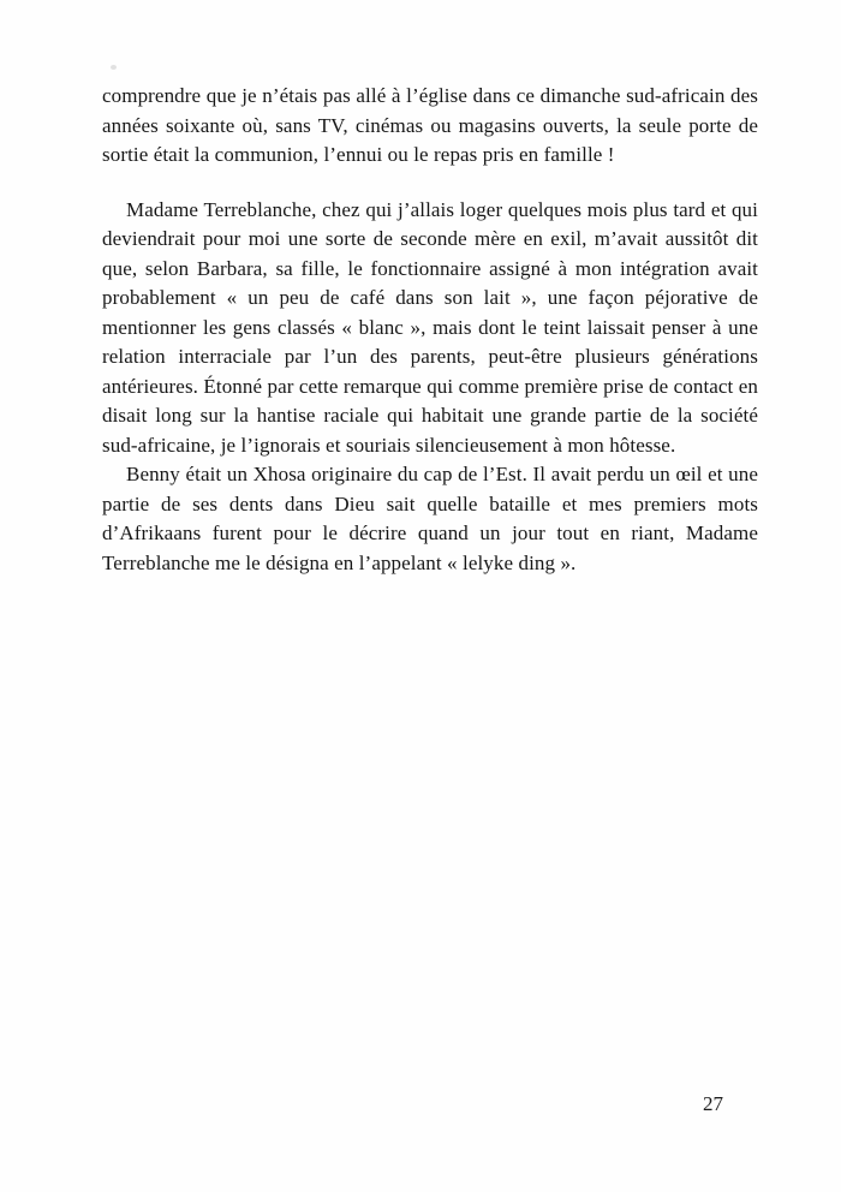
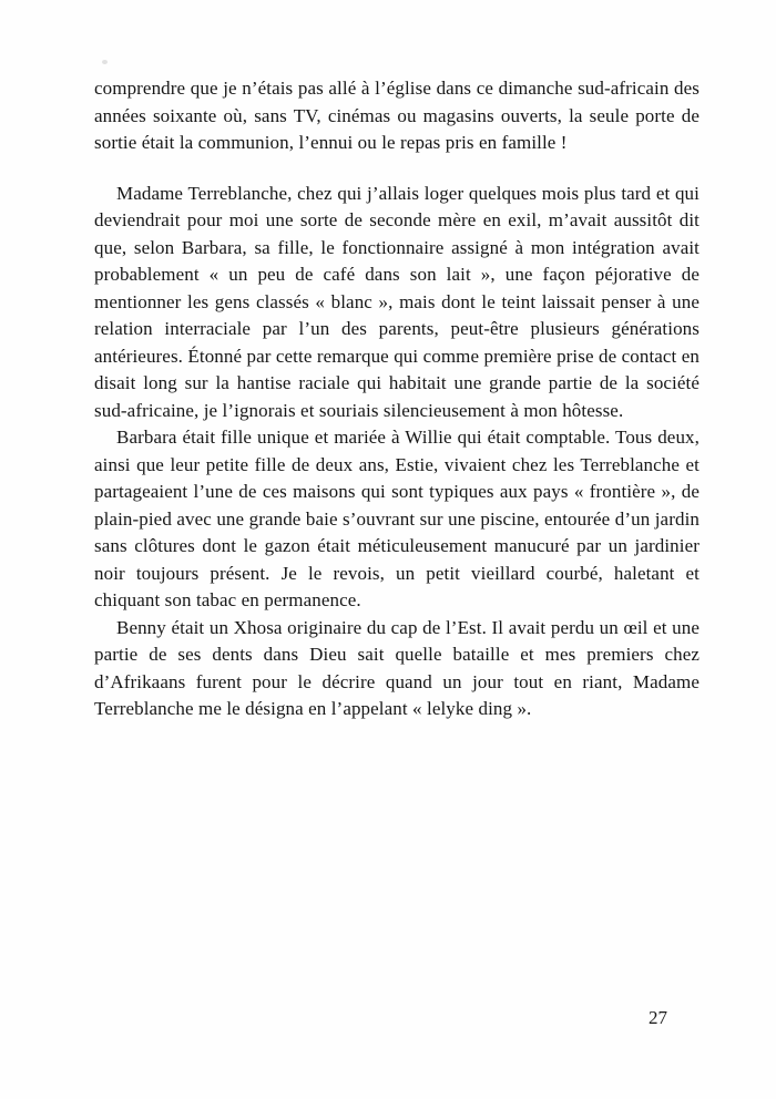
  comprendre que je n’étais pas allé à l’église dans ce dimanche sud-africain des années soixante où, sans TV, cinémas ou magasins ouverts, la seule porte de sortie était la communion, l’ennui ou le repas pris en famille !
  Madame Terreblanche, chez qui j’allais loger quelques mois plus tard et qui deviendrait pour moi une sorte de seconde mère en exil, m’avait aussitôt dit que, selon Barbara, sa fille, le fonctionnaire assigné à mon intégration avait probablement « un peu de café dans son lait », une façon péjorative de mentionner les gens classés « blanc », mais dont le teint laissait penser à une relation interraciale par l’un des parents, peut-être plusieurs générations antérieures. Étonné par cette remarque qui comme première prise de contact en disait long sur la hantise raciale qui habitait une grande partie de la société sud-africaine, je l’ignorais et souriais silencieusement à mon hôtesse.
+ Barbara était fille unique et mariée à Willie qui était comptable. Tous deux, ainsi que leur petite fille de deux ans, Estie, vivaient chez les Terreblanche et partageaient l’une de ces maisons qui sont typiques aux pays « frontière », de plain-pied avec une grande baie s’ouvrant sur une piscine, entourée d’un jardin sans clôtures dont le gazon était méticuleusement manucuré par un jardinier noir toujours présent. Je le revois, un petit vieillard courbé, haletant et chiquant son tabac en permanence.
- Benny était un Xhosa originaire du cap de l’Est. Il avait perdu un œil et une partie de ses dents dans Dieu sait quelle bataille et mes premiers mots d’Afrikaans furent pour le décrire quand un jour tout en riant, Madame Terreblanche me le désigna en l’appelant « lelyke ding ».
+ Benny était un Xhosa originaire du cap de l’Est. Il avait perdu un œil et une partie de ses dents dans Dieu sait quelle bataille et mes premiers chez d’Afrikaans furent pour le décrire quand un jour tout en riant, Madame Terreblanche me le désigna en l’appelant « lelyke ding ».
  27
